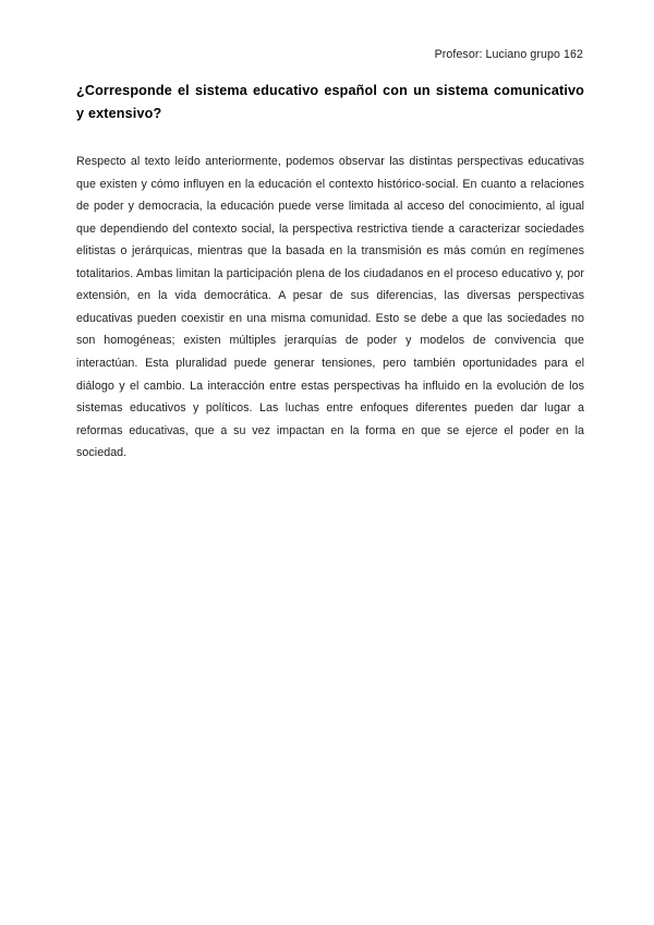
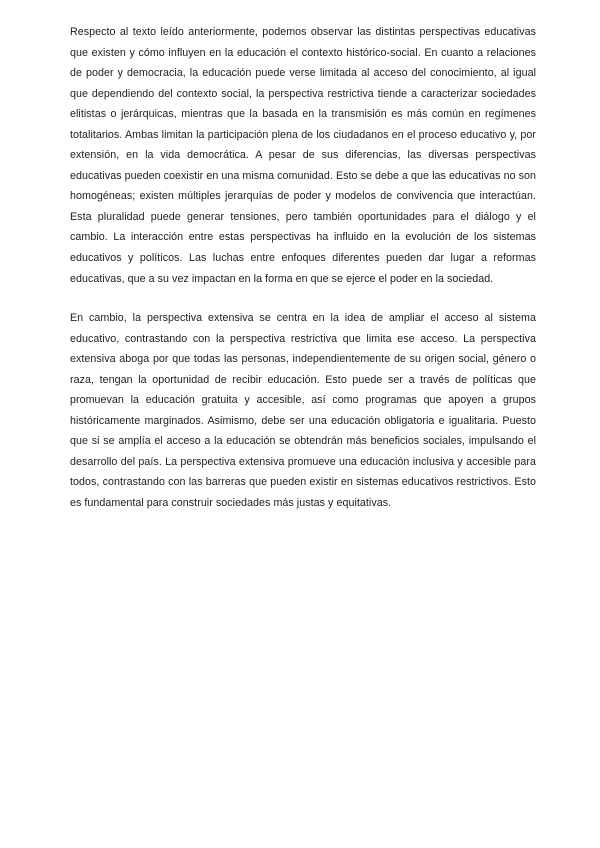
- Profesor: Luciano grupo 162
- ¿Corresponde el sistema educativo español con un sistema comunicativo y extensivo?
- Respecto al texto leído anteriormente, podemos observar las distintas perspectivas educativas que existen y cómo influyen en la educación el contexto histórico-social. En cuanto a relaciones de poder y democracia, la educación puede verse limitada al acceso del conocimiento, al igual que dependiendo del contexto social, la perspectiva restrictiva tiende a caracterizar sociedades elitistas o jerárquicas, mientras que la basada en la transmisión es más común en regímenes totalitarios. Ambas limitan la participación plena de los ciudadanos en el proceso educativo y, por extensión, en la vida democrática. A pesar de sus diferencias, las diversas perspectivas educativas pueden coexistir en una misma comunidad. Esto se debe a que las sociedades no son homogéneas; existen múltiples jerarquías de poder y modelos de convivencia que interactúan. Esta pluralidad puede generar tensiones, pero también oportunidades para el diálogo y el cambio. La interacción entre estas perspectivas ha influido en la evolución de los sistemas educativos y políticos. Las luchas entre enfoques diferentes pueden dar lugar a reformas educativas, que a su vez impactan en la forma en que se ejerce el poder en la sociedad.
+ Respecto al texto leído anteriormente, podemos observar las distintas perspectivas educativas que existen y cómo influyen en la educación el contexto histórico-social. En cuanto a relaciones de poder y democracia, la educación puede verse limitada al acceso del conocimiento, al igual que dependiendo del contexto social, la perspectiva restrictiva tiende a caracterizar sociedades elitistas o jerárquicas, mientras que la basada en la transmisión es más común en regímenes totalitarios. Ambas limitan la participación plena de los ciudadanos en el proceso educativo y, por extensión, en la vida democrática. A pesar de sus diferencias, las diversas perspectivas educativas pueden coexistir en una misma comunidad. Esto se debe a que las educativas no son homogéneas; existen múltiples jerarquías de poder y modelos de convivencia que interactúan. Esta pluralidad puede generar tensiones, pero también oportunidades para el diálogo y el cambio. La interacción entre estas perspectivas ha influido en la evolución de los sistemas educativos y políticos. Las luchas entre enfoques diferentes pueden dar lugar a reformas educativas, que a su vez impactan en la forma en que se ejerce el poder en la sociedad.
+ En cambio, la perspectiva extensiva se centra en la idea de ampliar el acceso al sistema educativo, contrastando con la perspectiva restrictiva que limita ese acceso. La perspectiva extensiva aboga por que todas las personas, independientemente de su origen social, género o raza, tengan la oportunidad de recibir educación. Esto puede ser a través de políticas que promuevan la educación gratuita y accesible, así como programas que apoyen a grupos históricamente marginados. Asimismo, debe ser una educación obligatoria e igualitaria. Puesto que si se amplía el acceso a la educación se obtendrán más beneficios sociales, impulsando el desarrollo del país. La perspectiva extensiva promueve una educación inclusiva y accesible para todos, contrastando con las barreras que pueden existir en sistemas educativos restrictivos. Esto es fundamental para construir sociedades más justas y equitativas.
